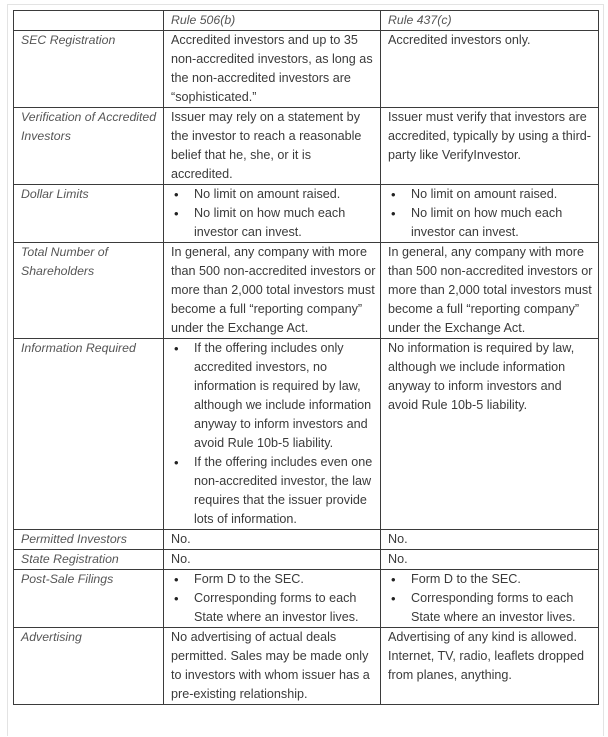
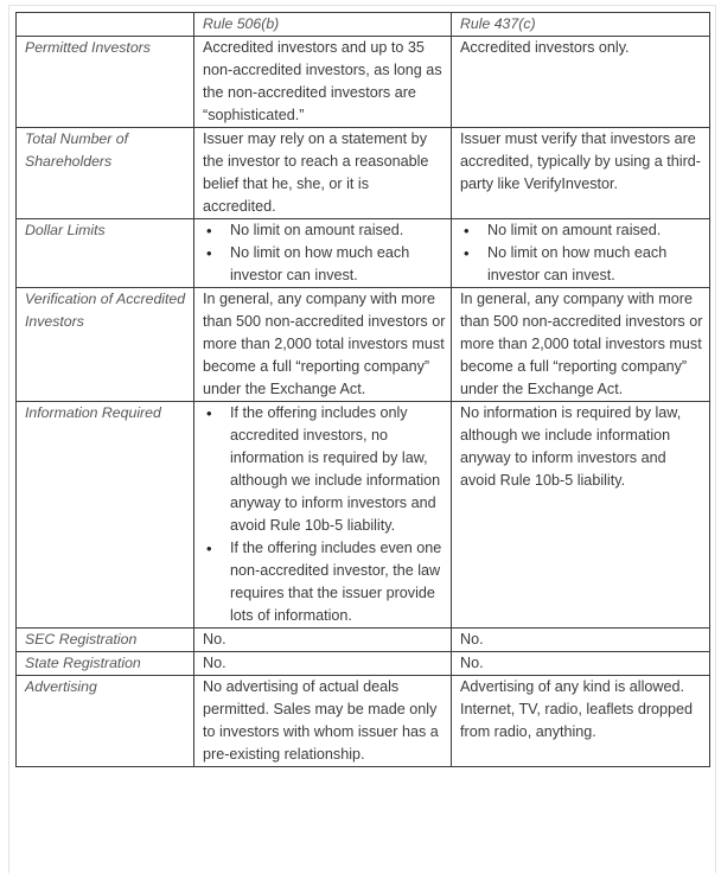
  	Rule 506(b)	Rule 437(c)
- SEC Registration	Accredited investors and up to 35 non-accredited investors, as long as the non-accredited investors are “sophisticated.”	Accredited investors only.
+ Permitted Investors	Accredited investors and up to 35 non-accredited investors, as long as the non-accredited investors are “sophisticated.”	Accredited investors only.
- Verification of Accredited Investors	Issuer may rely on a statement by the investor to reach a reasonable belief that he, she, or it is accredited.	Issuer must verify that investors are accredited, typically by using a third-party like VerifyInvestor.
+ Total Number of Shareholders	Issuer may rely on a statement by the investor to reach a reasonable belief that he, she, or it is accredited.	Issuer must verify that investors are accredited, typically by using a third-party like VerifyInvestor.
  Dollar Limits	No limit on amount raised. No limit on how much each investor can invest.	No limit on amount raised. No limit on how much each investor can invest.
- Total Number of Shareholders	In general, any company with more than 500 non-accredited investors or more than 2,000 total investors must become a full “reporting company” under the Exchange Act.	In general, any company with more than 500 non-accredited investors or more than 2,000 total investors must become a full “reporting company” under the Exchange Act.
+ Verification of Accredited Investors	In general, any company with more than 500 non-accredited investors or more than 2,000 total investors must become a full “reporting company” under the Exchange Act.	In general, any company with more than 500 non-accredited investors or more than 2,000 total investors must become a full “reporting company” under the Exchange Act.
  Information Required	If the offering includes only accredited investors, no information is required by law, although we include information anyway to inform investors and avoid Rule 10b-5 liability. If the offering includes even one non-accredited investor, the law requires that the issuer provide lots of information.	No information is required by law, although we include information anyway to inform investors and avoid Rule 10b-5 liability.
- Permitted Investors	No.	No.
+ SEC Registration	No.	No.
  State Registration	No.	No.
- Post-Sale Filings	Form D to the SEC. Corresponding forms to each State where an investor lives.	Form D to the SEC. Corresponding forms to each State where an investor lives.
- Advertising	No advertising of actual deals permitted. Sales may be made only to investors with whom issuer has a pre-existing relationship.	Advertising of any kind is allowed. Internet, TV, radio, leaflets dropped from planes, anything.
+ Advertising	No advertising of actual deals permitted. Sales may be made only to investors with whom issuer has a pre-existing relationship.	Advertising of any kind is allowed. Internet, TV, radio, leaflets dropped from radio, anything.
